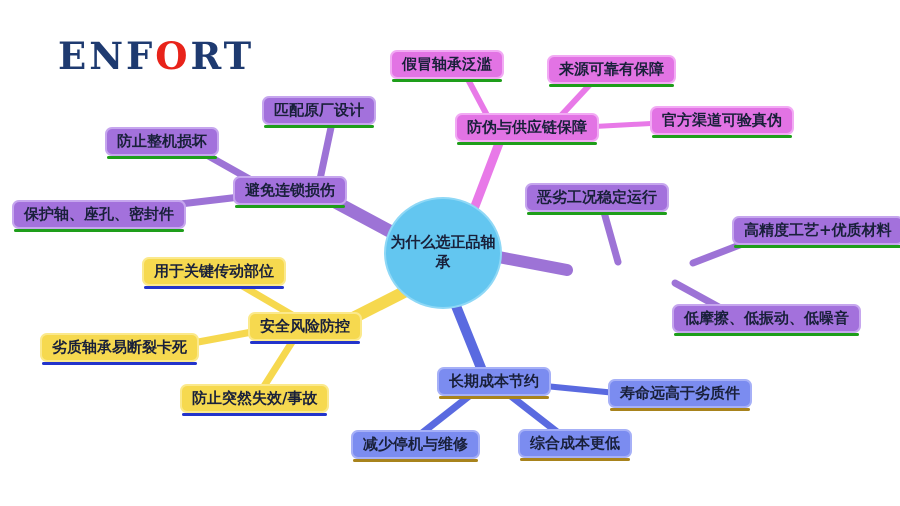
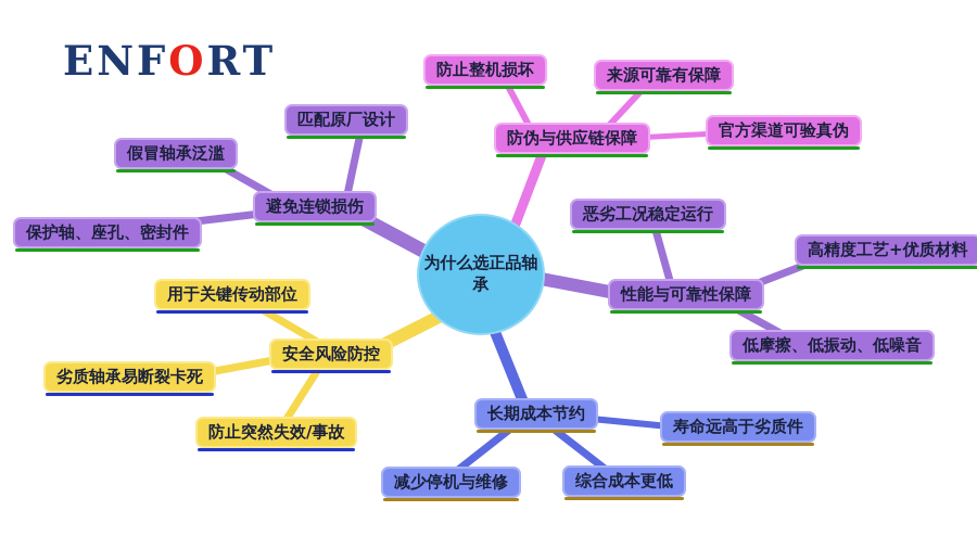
  ENFORT
  为什么选正品轴承
  避免连锁损伤
  匹配原厂设计
- 防止整机损坏
+ 假冒轴承泛滥
  保护轴、座孔、密封件
  防伪与供应链保障
- 假冒轴承泛滥
+ 防止整机损坏
  来源可靠有保障
  官方渠道可验真伪
+ 性能与可靠性保障
  恶劣工况稳定运行
  高精度工艺+优质材料
  低摩擦、低振动、低噪音
  安全风险防控
  用于关键传动部位
  劣质轴承易断裂卡死
  防止突然失效/事故
  长期成本节约
  寿命远高于劣质件
  减少停机与维修
  综合成本更低
